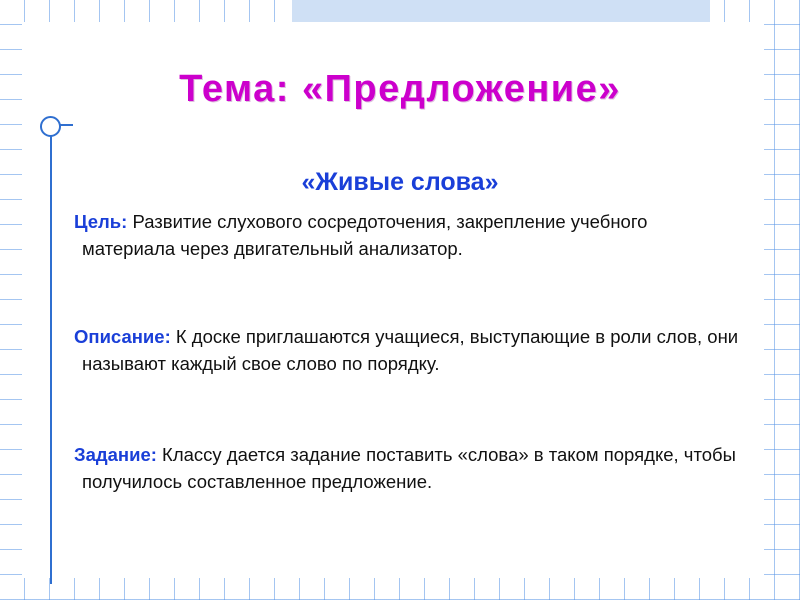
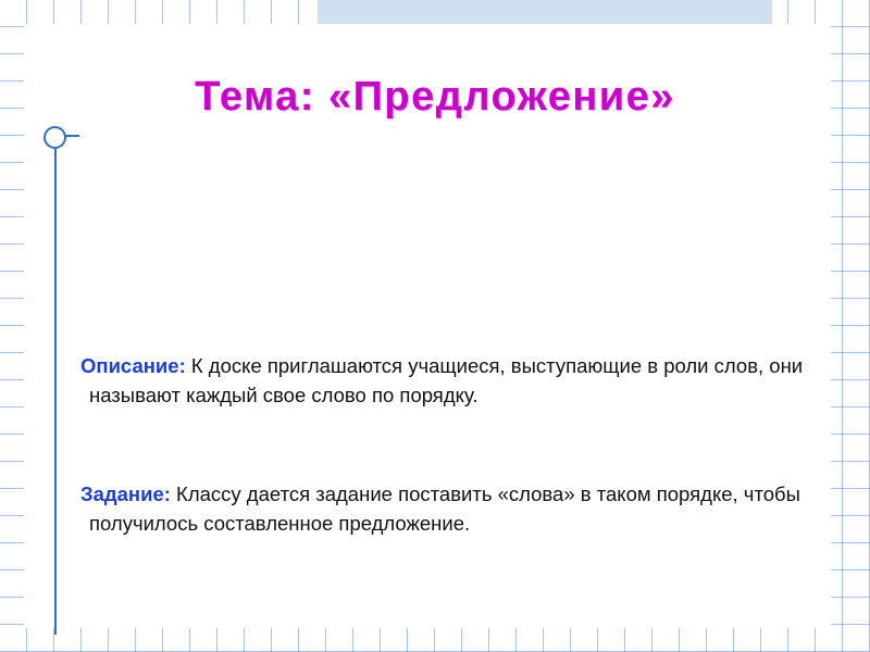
  Тема: «Предложение»
- «Живые слова»
- Цель: Развитие слухового сосредоточения, закрепление учебного материала через двигательный анализатор.
  Описание: К доске приглашаются учащиеся, выступающие в роли слов, они называют каждый свое слово по порядку.
  Задание: Классу дается задание поставить «слова» в таком порядке, чтобы получилось составленное предложение.
